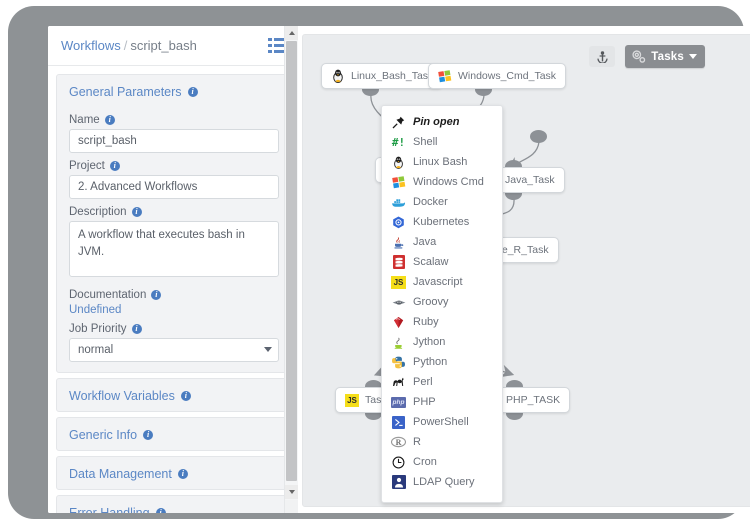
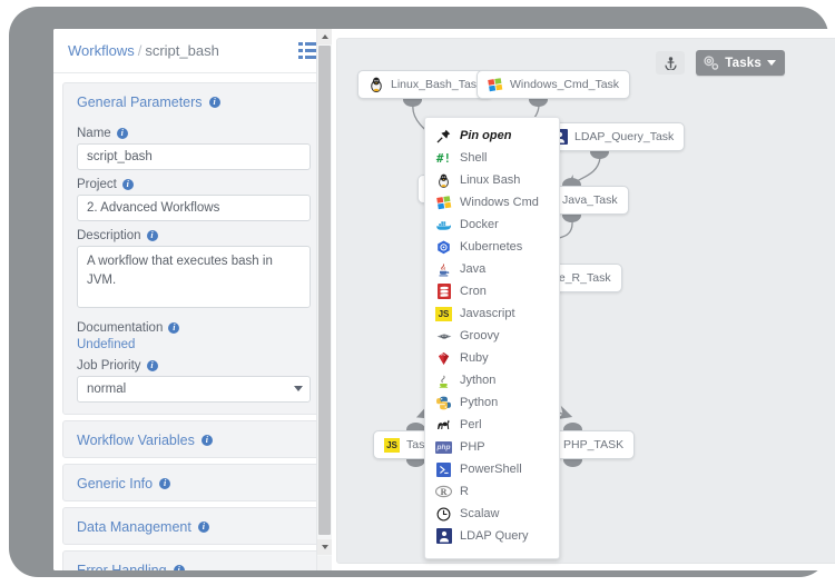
  Workflows / script_bash
  General Parameters
  i
  Name
  i
  script_bash
  Project
  i
  2. Advanced Workflows
  Description
  i
  Documentation
  i
  Undefined
  Job Priority
  i
  normal
  Workflow Variables
  i
  Generic Info
  i
  Data Management
  i
  i
  Tasks
  Linux_Bash_Tas
  Windows_Cmd_Task
+ LDAP_Query_Task
  Java_Task
  JS
  PHP_TASK
  Pin open
  #!
  Shell
  Linux Bash
  Windows Cmd
  Docker
  Kubernetes
  Java
- Scalaw
+ Cron
  JS
  Javascript
  Groovy
  Ruby
  Jython
  Python
  Perl
  PHP
  PowerShell
  R
  R
- Cron
+ Scalaw
  LDAP Query
